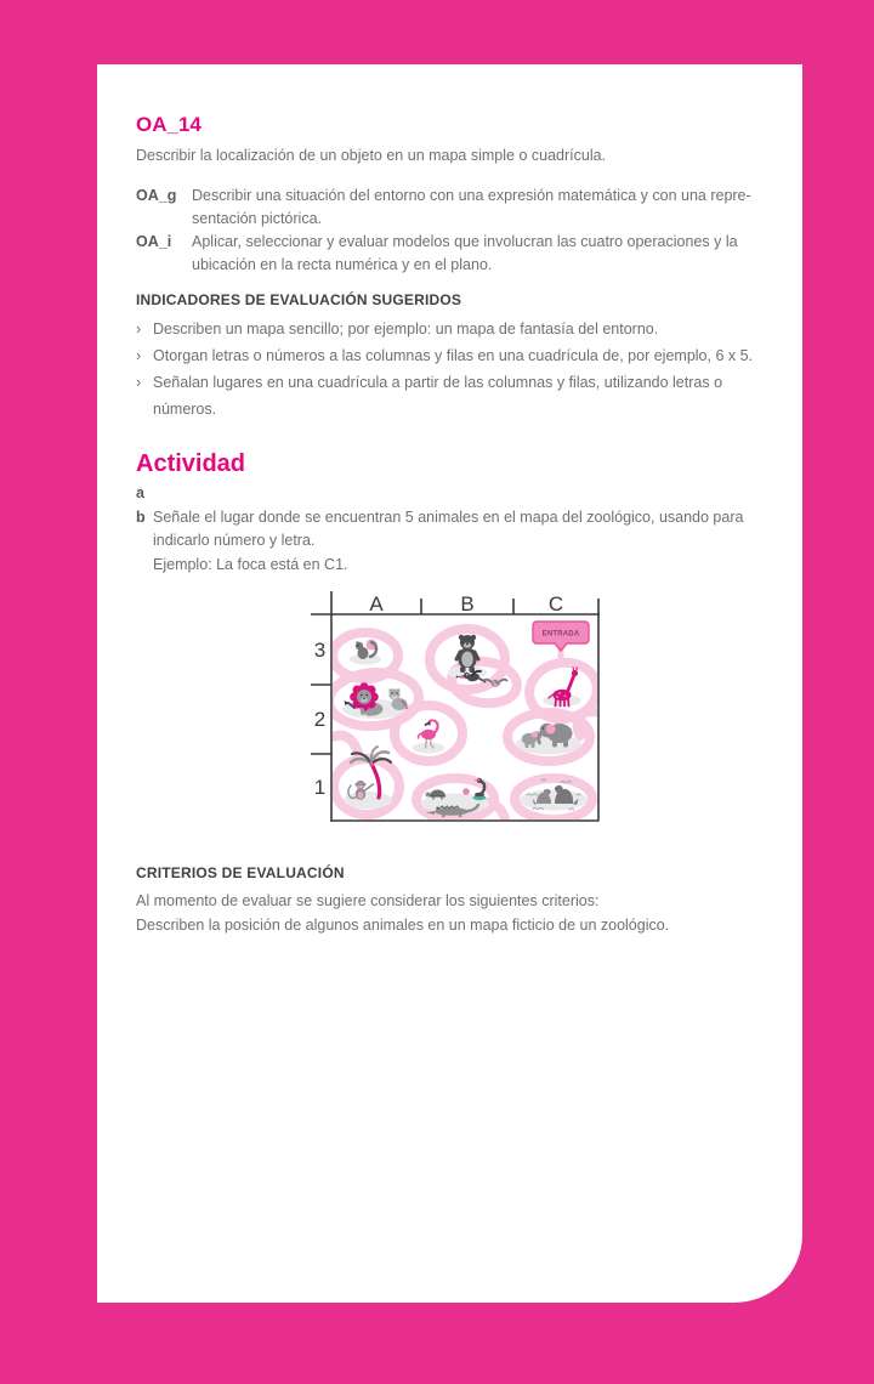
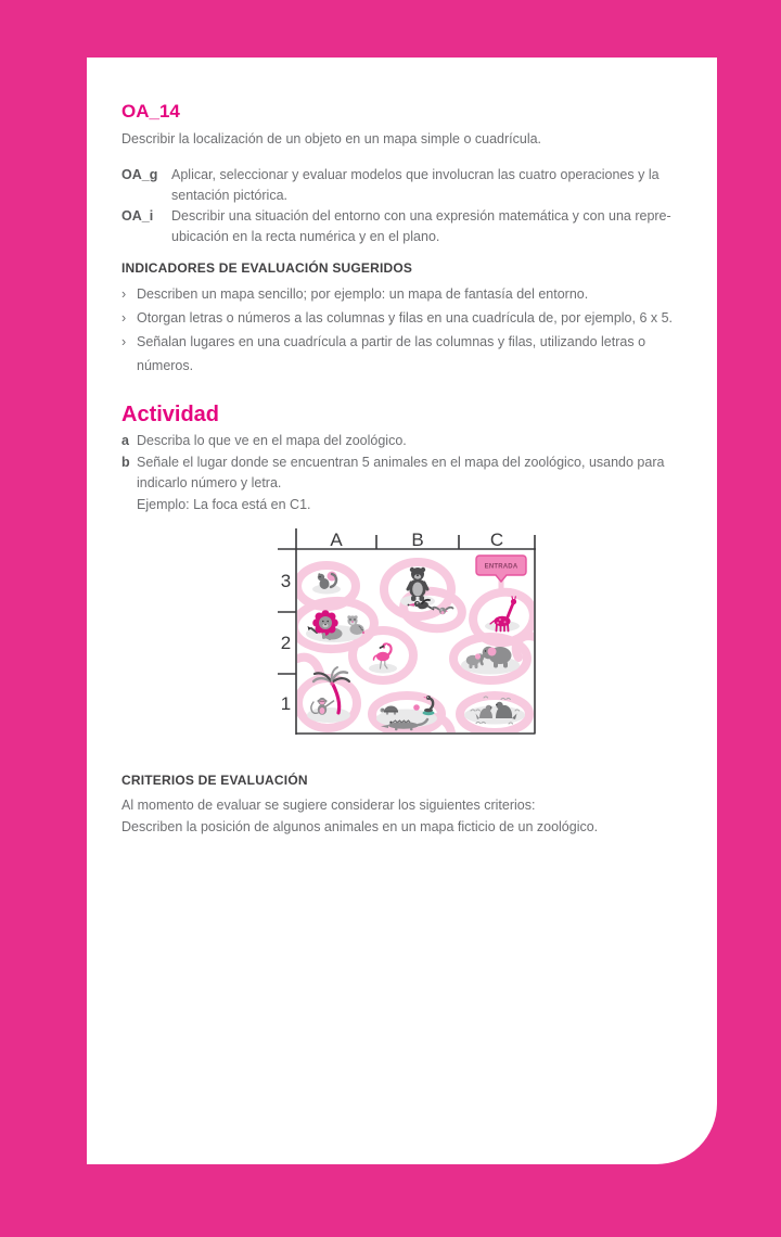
  OA_14
  Describir la localización de un objeto en un mapa simple o cuadrícula.
  OA_g
- Describir una situación del entorno con una expresión matemática y con una repre-
+ Aplicar, seleccionar y evaluar modelos que involucran las cuatro operaciones y la
  sentación pictórica.
  OA_i
- Aplicar, seleccionar y evaluar modelos que involucran las cuatro operaciones y la
+ Describir una situación del entorno con una expresión matemática y con una repre-
  ubicación en la recta numérica y en el plano.
  INDICADORES DE EVALUACIÓN SUGERIDOS
  ›
  Describen un mapa sencillo; por ejemplo: un mapa de fantasía del entorno.
  ›
  Otorgan letras o números a las columnas y filas en una cuadrícula de, por ejemplo, 6 x 5.
  ›
  Señalan lugares en una cuadrícula a partir de las columnas y filas, utilizando letras o números.
  Actividad
  a
+ Describa lo que ve en el mapa del zoológico.
  b
  Señale el lugar donde se encuentran 5 animales en el mapa del zoológico, usando para
  indicarlo número y letra.
  Ejemplo: La foca está en C1.
  A
  B
  C
  3
  2
  1
  CRITERIOS DE EVALUACIÓN
  Al momento de evaluar se sugiere considerar los siguientes criterios:
  Describen la posición de algunos animales en un mapa ficticio de un zoológico.
